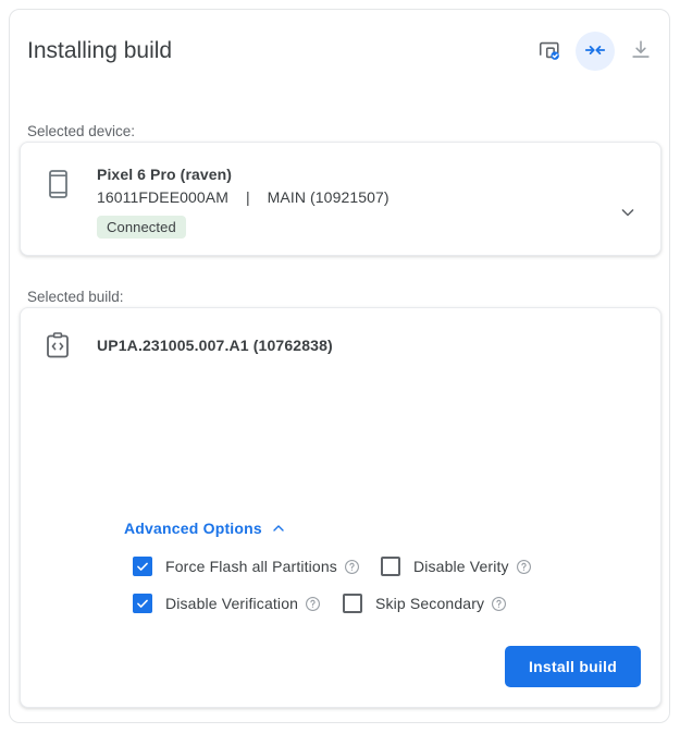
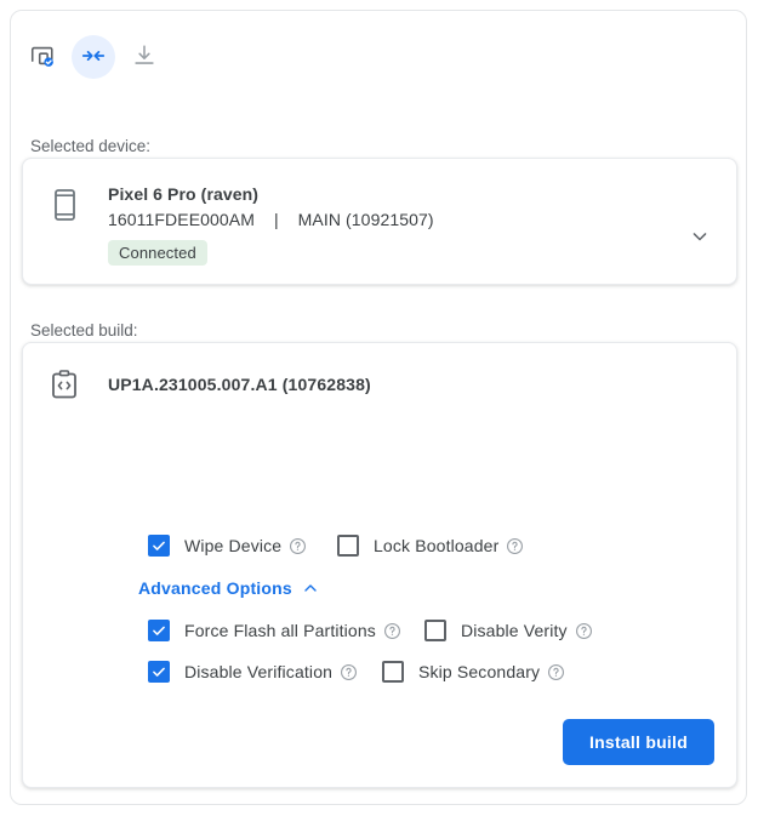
- Installing build
  Selected device:
  Pixel 6 Pro (raven)
  16011FDEE000AM | MAIN (10921507)
  Connected
  Selected build:
  UP1A.231005.007.A1 (10762838)
+ Wipe Device
+ Lock Bootloader
  Advanced Options
  Force Flash all Partitions
  Disable Verity
  Disable Verification
  Skip Secondary
  Install build
